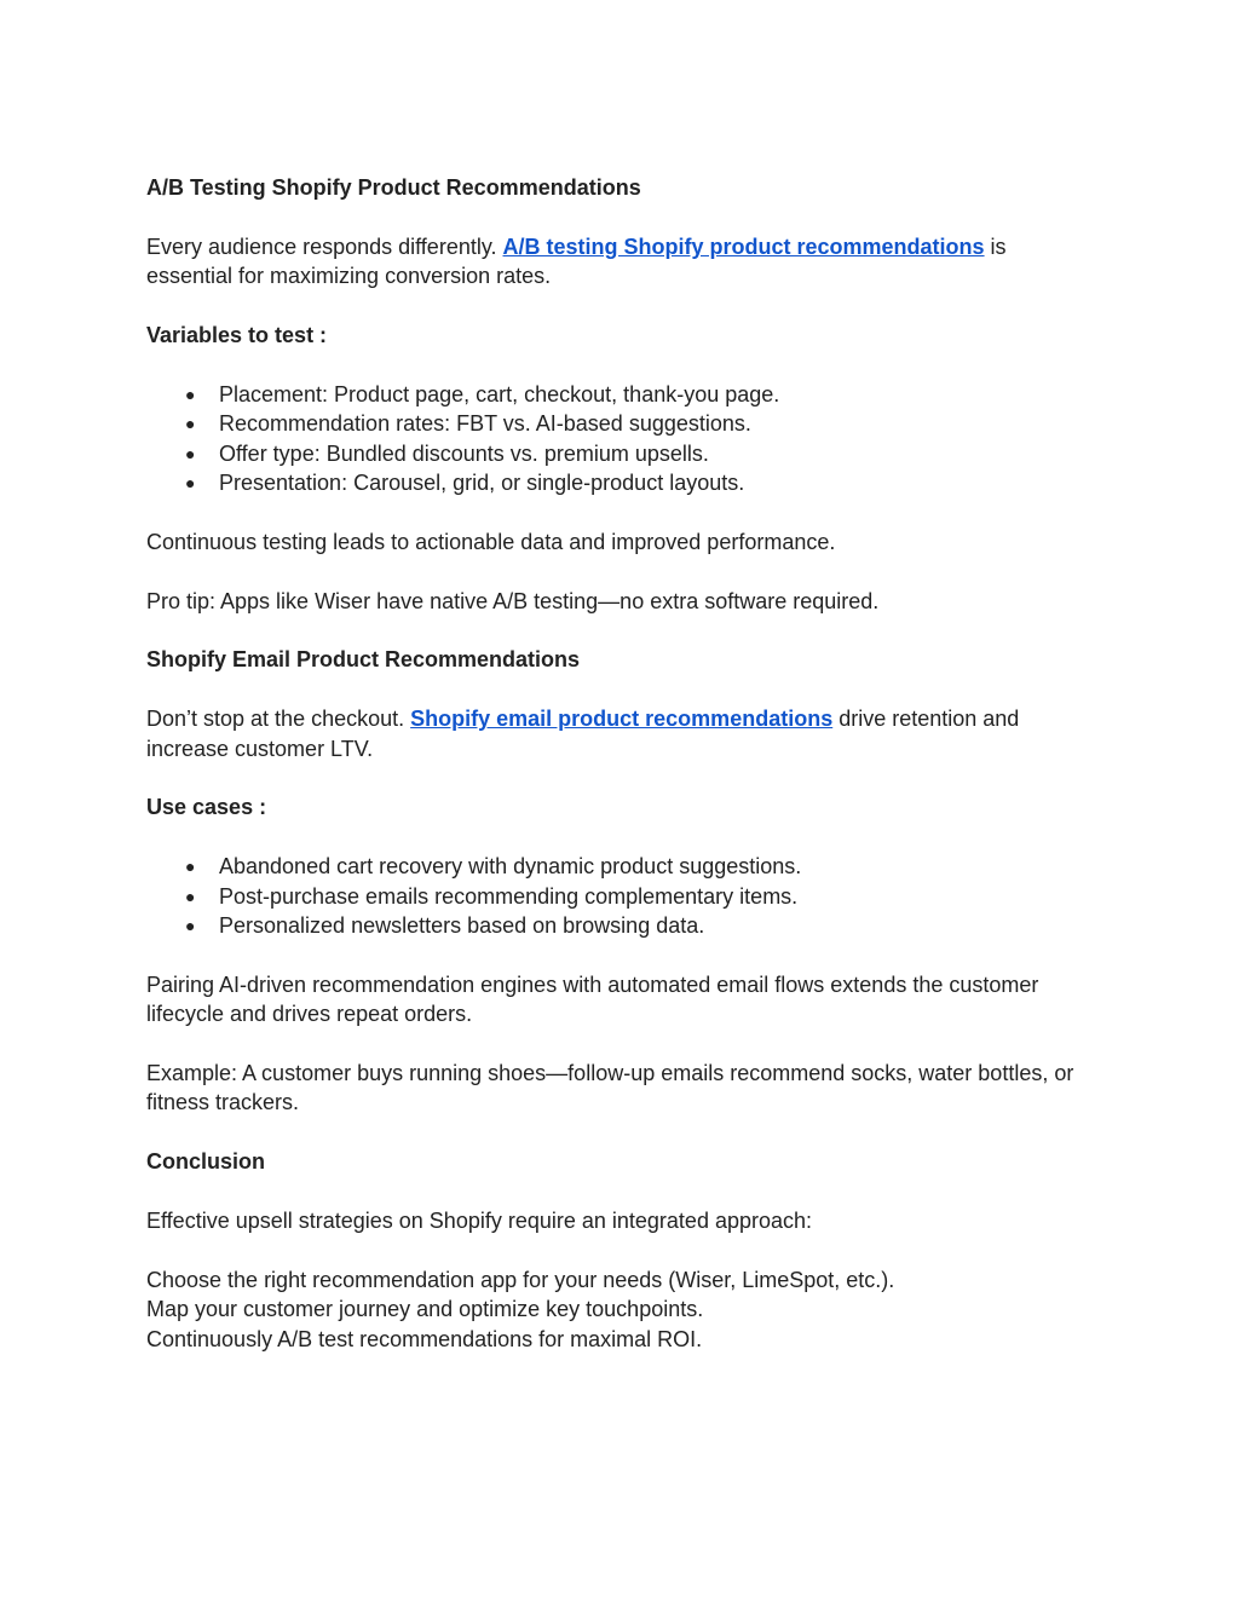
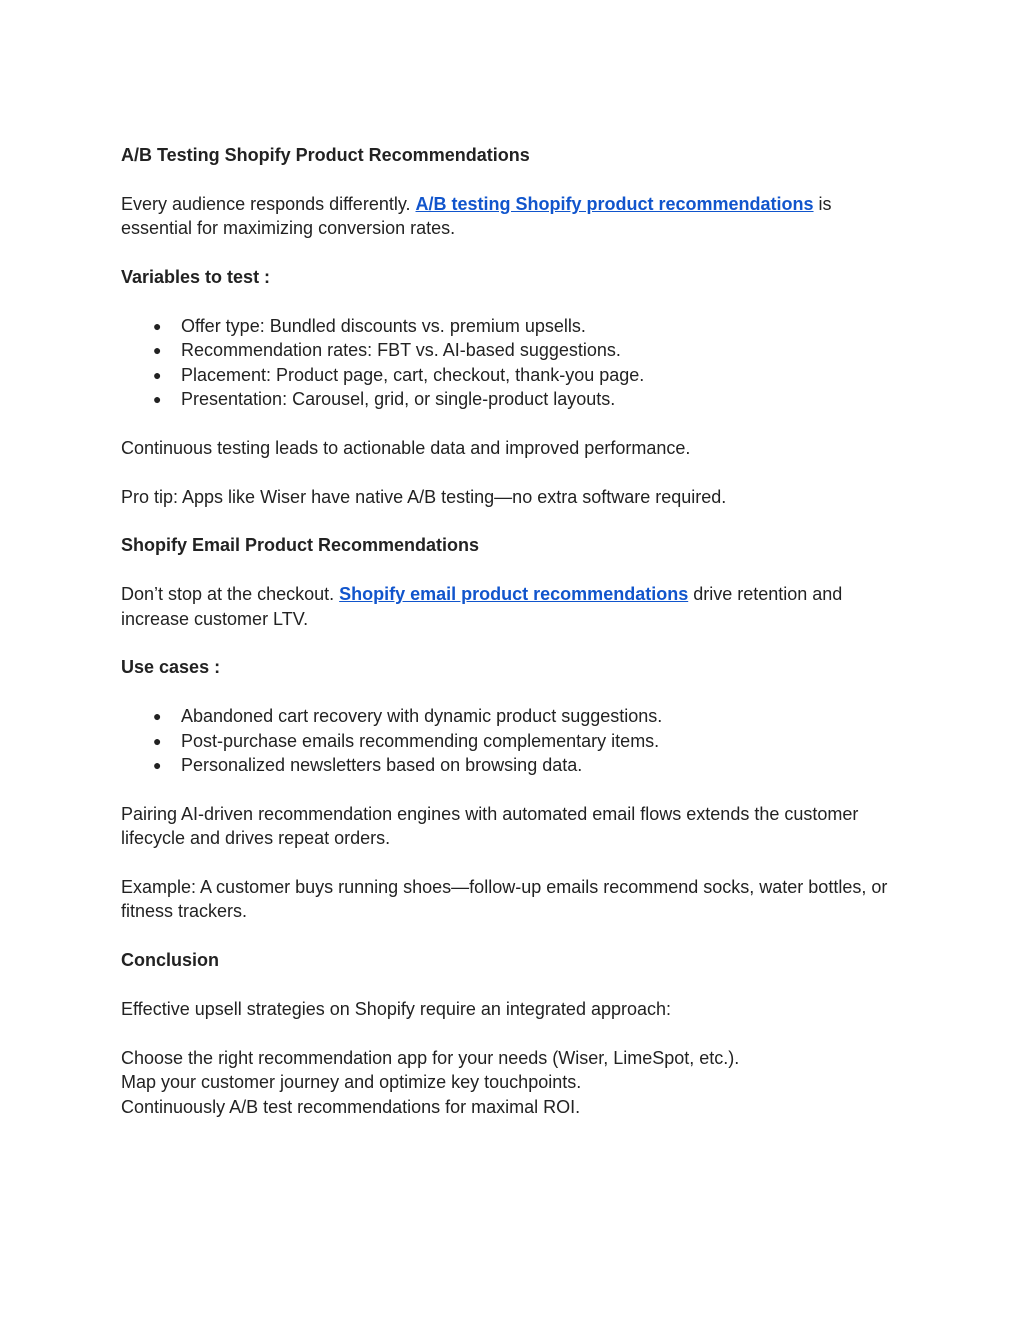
  A/B Testing Shopify Product Recommendations
  Every audience responds differently. A/B testing Shopify product recommendations is essential for maximizing conversion rates.
  Variables to test :
  ●
- Placement: Product page, cart, checkout, thank-you page.
+ Offer type: Bundled discounts vs. premium upsells.
  ●
  Recommendation rates: FBT vs. AI-based suggestions.
  ●
- Offer type: Bundled discounts vs. premium upsells.
+ Placement: Product page, cart, checkout, thank-you page.
  ●
  Presentation: Carousel, grid, or single-product layouts.
  Continuous testing leads to actionable data and improved performance.
  Pro tip: Apps like Wiser have native A/B testing—no extra software required.
  Shopify Email Product Recommendations
  Don’t stop at the checkout. Shopify email product recommendations drive retention and increase customer LTV.
  Use cases :
  ●
  Abandoned cart recovery with dynamic product suggestions.
  ●
  Post-purchase emails recommending complementary items.
  ●
  Personalized newsletters based on browsing data.
  Pairing AI-driven recommendation engines with automated email flows extends the customer lifecycle and drives repeat orders.
  Example: A customer buys running shoes—follow-up emails recommend socks, water bottles, or fitness trackers.
  Conclusion
  Effective upsell strategies on Shopify require an integrated approach:
  Choose the right recommendation app for your needs (Wiser, LimeSpot, etc.).
  Map your customer journey and optimize key touchpoints.
  Continuously A/B test recommendations for maximal ROI.
